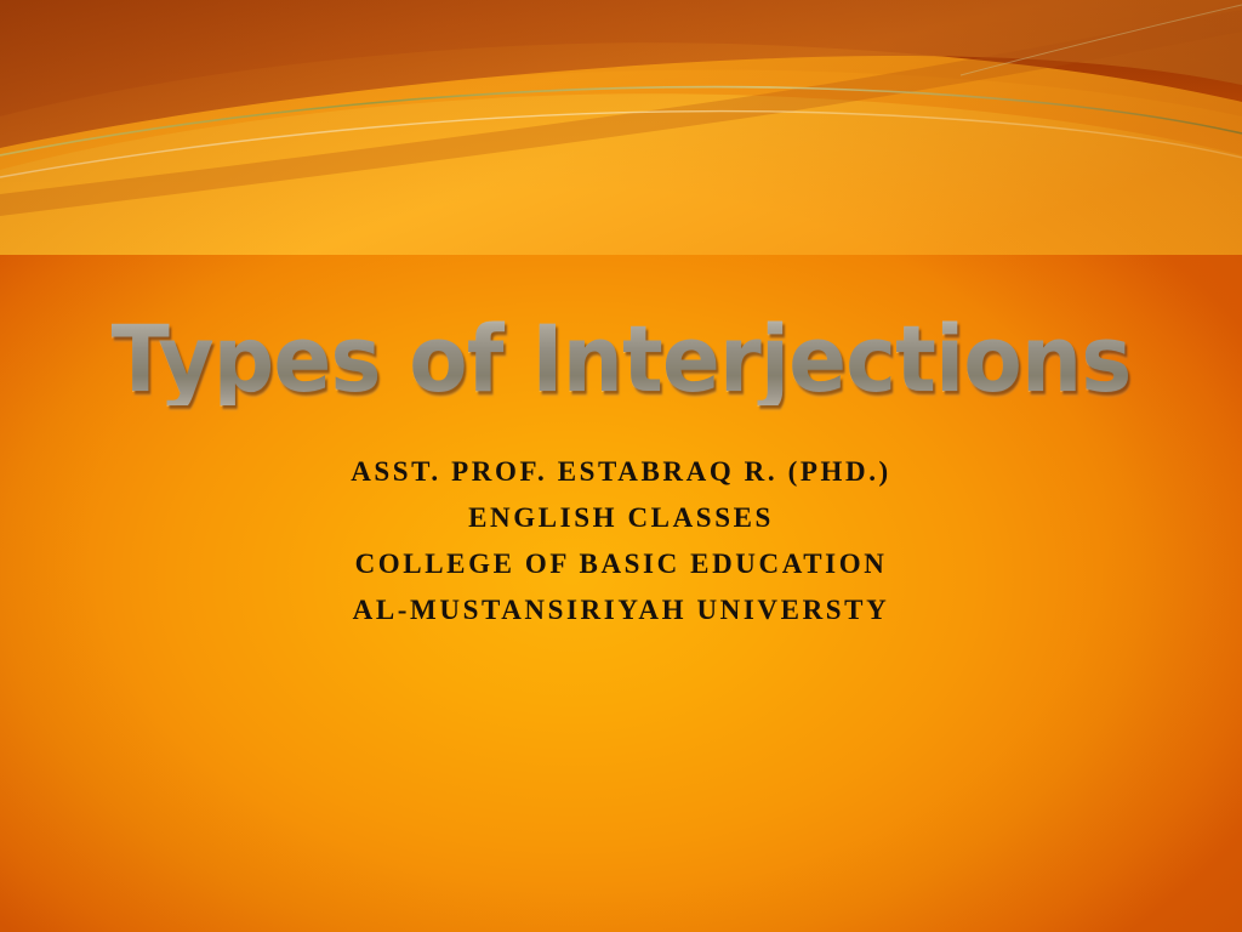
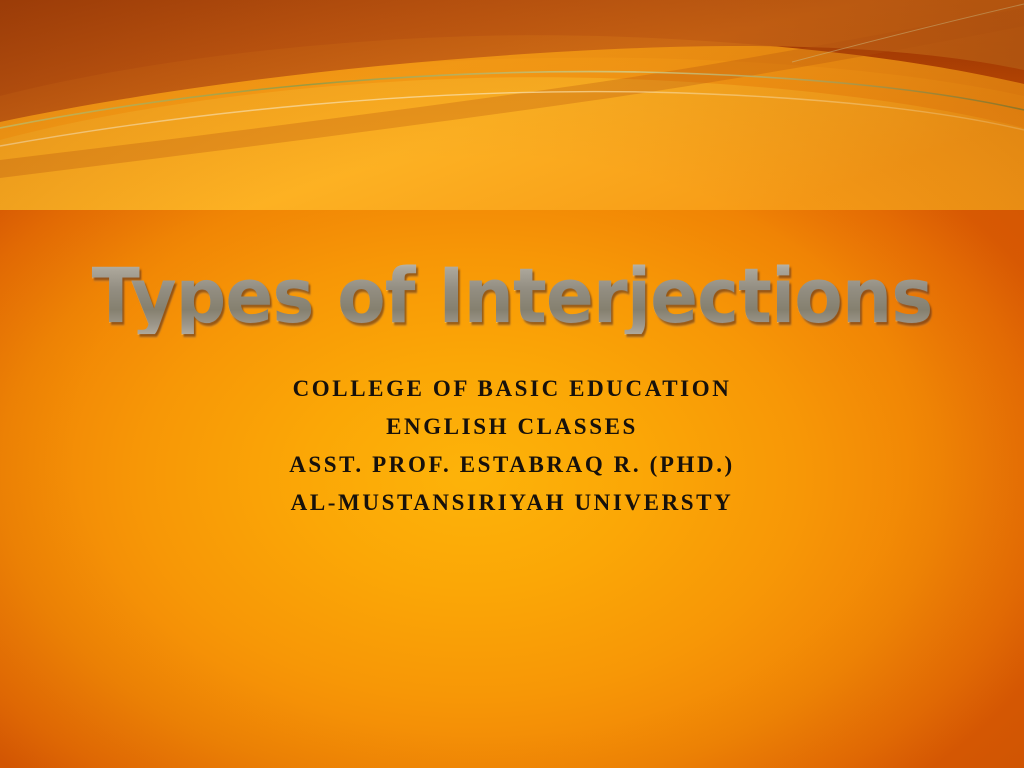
  Types of Interjections
- ASST. PROF. ESTABRAQ R. (PHD.)
+ COLLEGE OF BASIC EDUCATION
  ENGLISH CLASSES
- COLLEGE OF BASIC EDUCATION
+ ASST. PROF. ESTABRAQ R. (PHD.)
  AL-MUSTANSIRIYAH UNIVERSTY
